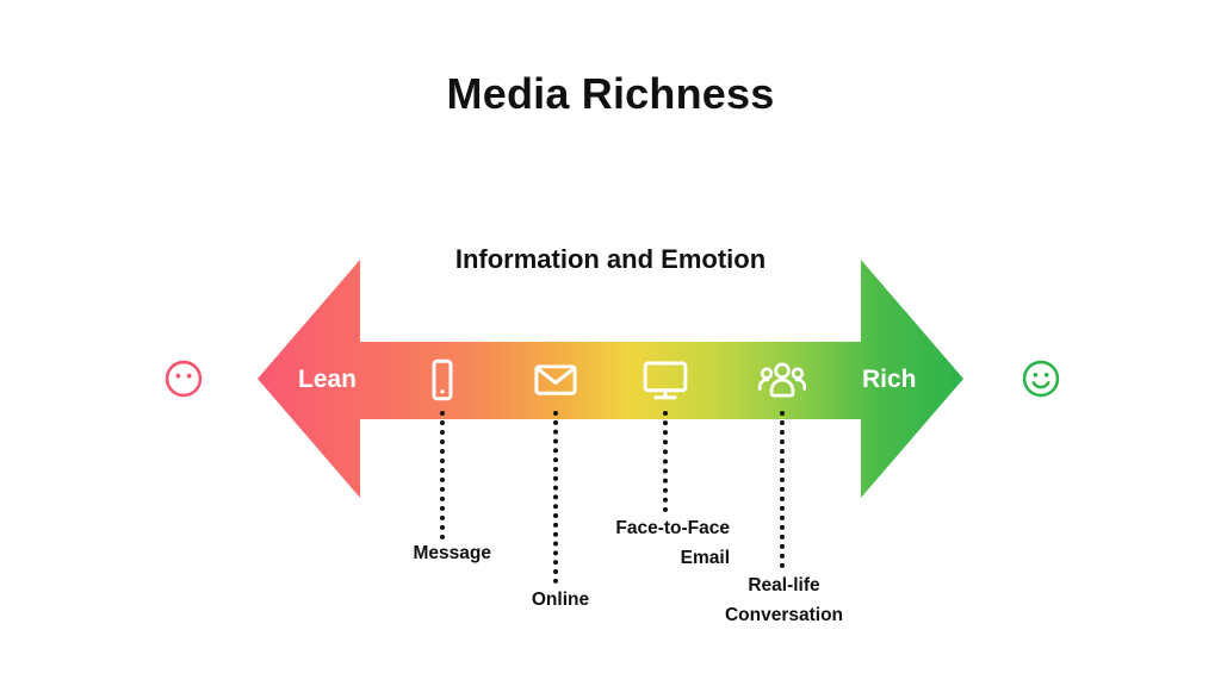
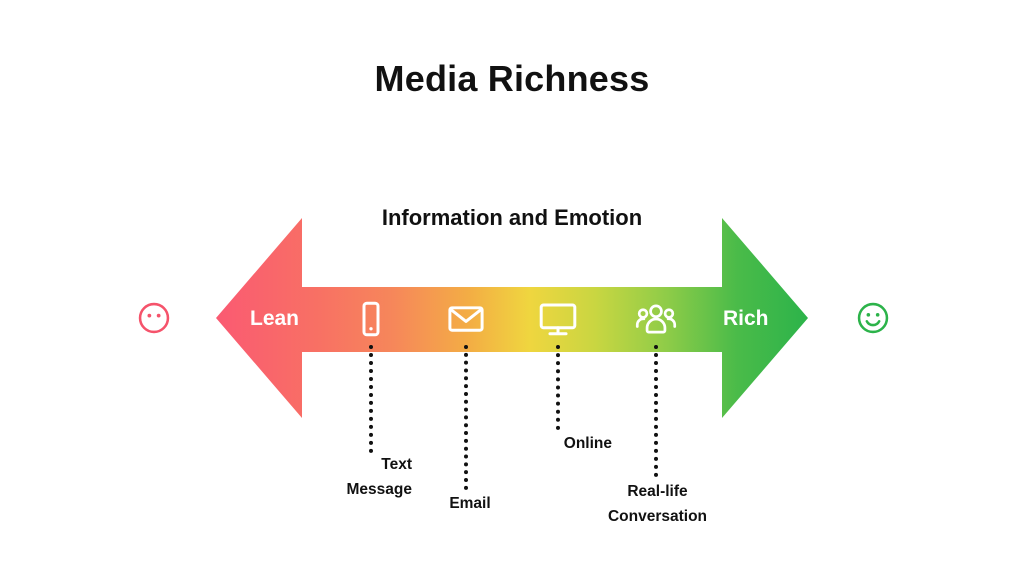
  Media Richness
  Information and Emotion
  Lean
  Rich
+ Text
  Message
- Online
+ Email
- Face-to-Face
- Email
+ Online
  Real-life
  Conversation
